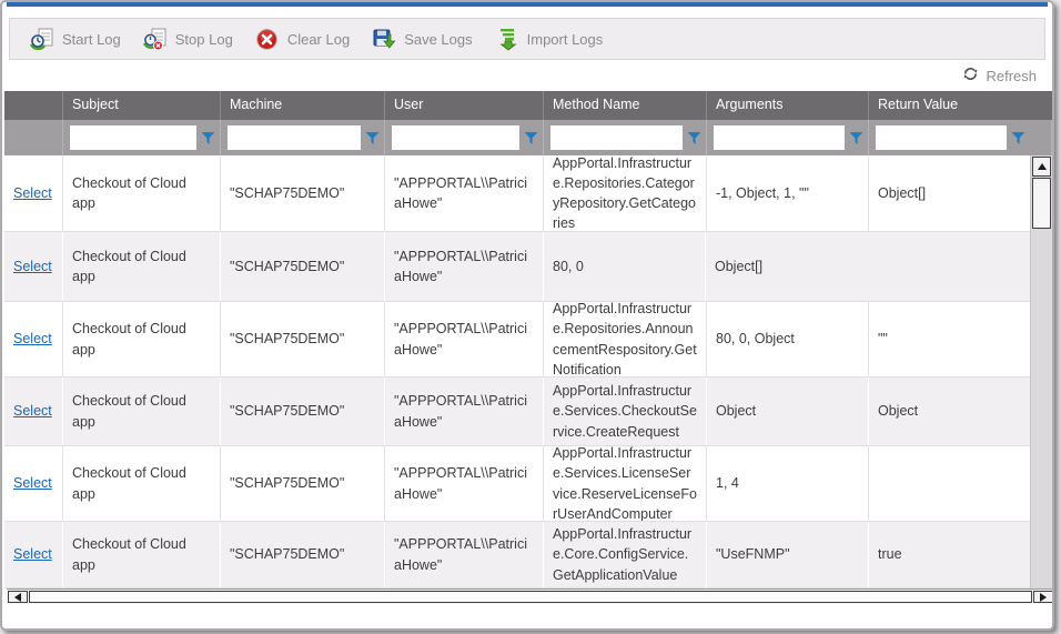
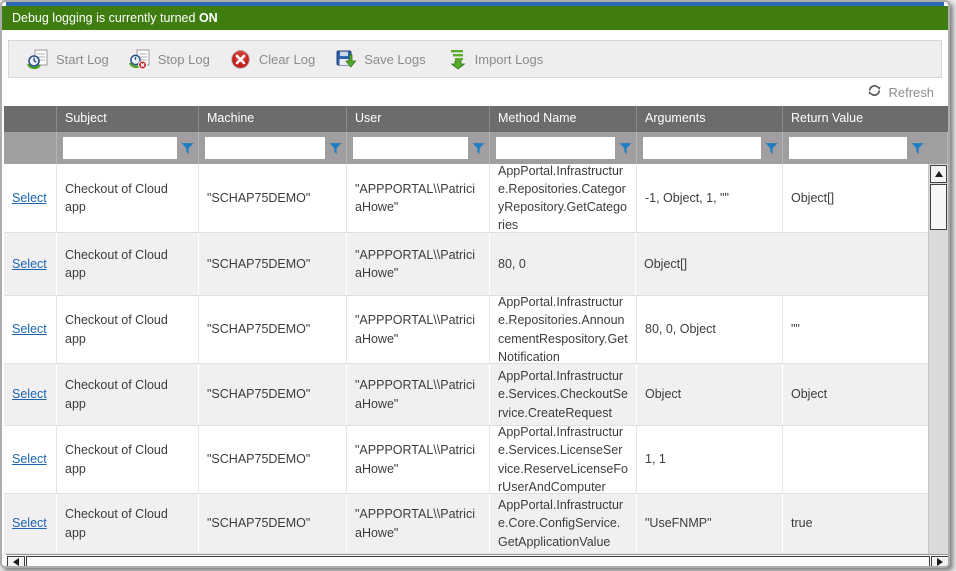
+ Debug logging is currently turned ON
  Start Log
  Stop Log
  Clear Log
  Save Logs
  Import Logs
  Refresh
  Subject
  Machine
  User
  Method Name
  Arguments
  Return Value
  Select
  Checkout of Cloud app
  "SCHAP75DEMO"
  "APPPORTAL\\PatriciaHowe"
  AppPortal.Infrastructure.Repositories.CategoryRepository.GetCategories
  -1, Object, 1, ""
  Object[]
  Select
  Checkout of Cloud app
  "SCHAP75DEMO"
  "APPPORTAL\\PatriciaHowe"
  80, 0
  Object[]
  Select
  Checkout of Cloud app
  "SCHAP75DEMO"
  "APPPORTAL\\PatriciaHowe"
  AppPortal.Infrastructure.Repositories.AnnouncementRespository.GetNotification
  80, 0, Object
  ""
  Select
  Checkout of Cloud app
  "SCHAP75DEMO"
  "APPPORTAL\\PatriciaHowe"
  AppPortal.Infrastructure.Services.CheckoutService.CreateRequest
  Object
  Object
  Select
  Checkout of Cloud app
  "SCHAP75DEMO"
  "APPPORTAL\\PatriciaHowe"
  AppPortal.Infrastructure.Services.LicenseService.ReserveLicenseForUserAndComputer
- 1, 4
+ 1, 1
  Select
  Checkout of Cloud app
  "SCHAP75DEMO"
  "APPPORTAL\\PatriciaHowe"
  AppPortal.Infrastructure.Core.ConfigService.GetApplicationValue
  "UseFNMP"
  true
